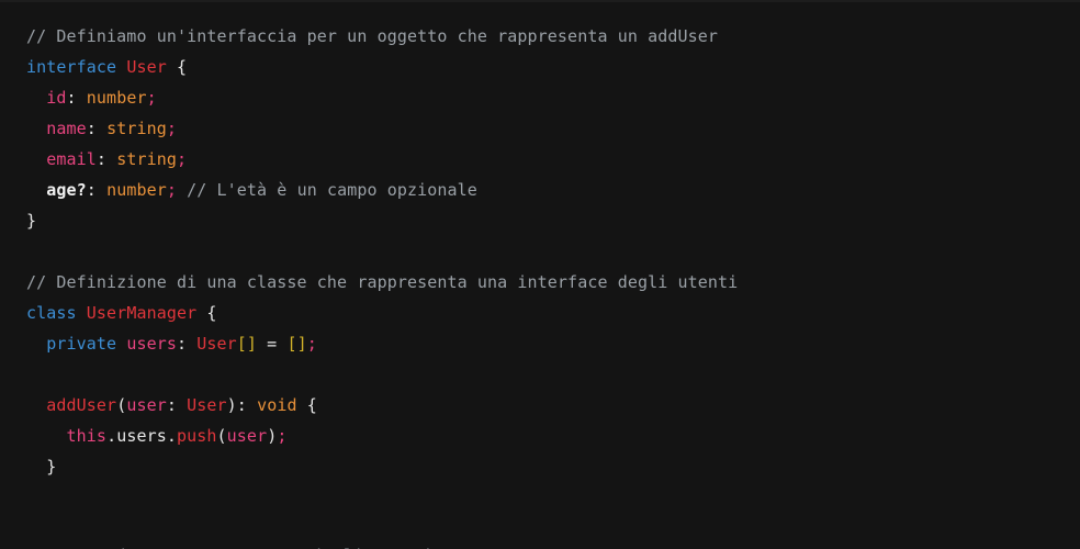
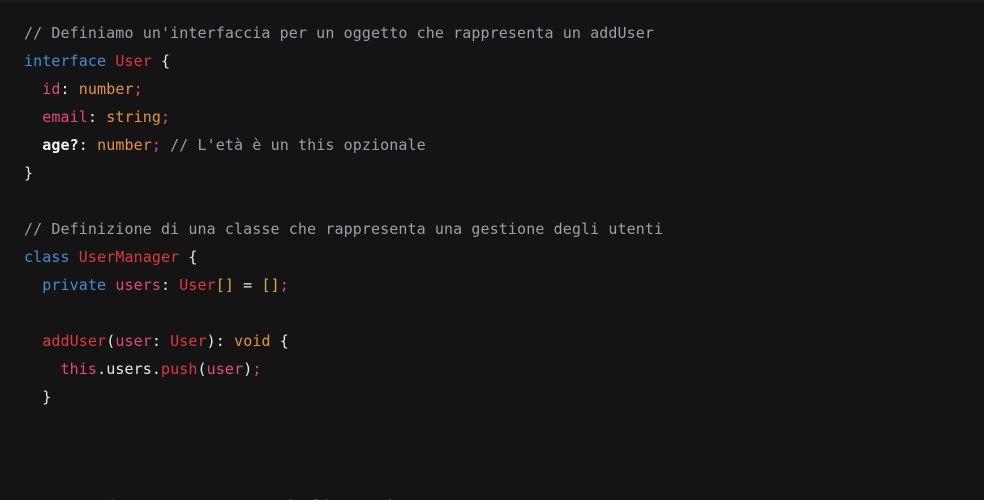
  // Definiamo un'interfaccia per un oggetto che rappresenta un addUser
  interface User {
  id: number;
- name: string;
  email: string;
- age?: number; // L'età è un campo opzionale
+ age?: number; // L'età è un this opzionale
  }
- // Definizione di una classe che rappresenta una interface degli utenti
+ // Definizione di una classe che rappresenta una gestione degli utenti
  class UserManager {
  private users: User[] = [];
  addUser(user: User): void {
  this.users.push(user);
  }
